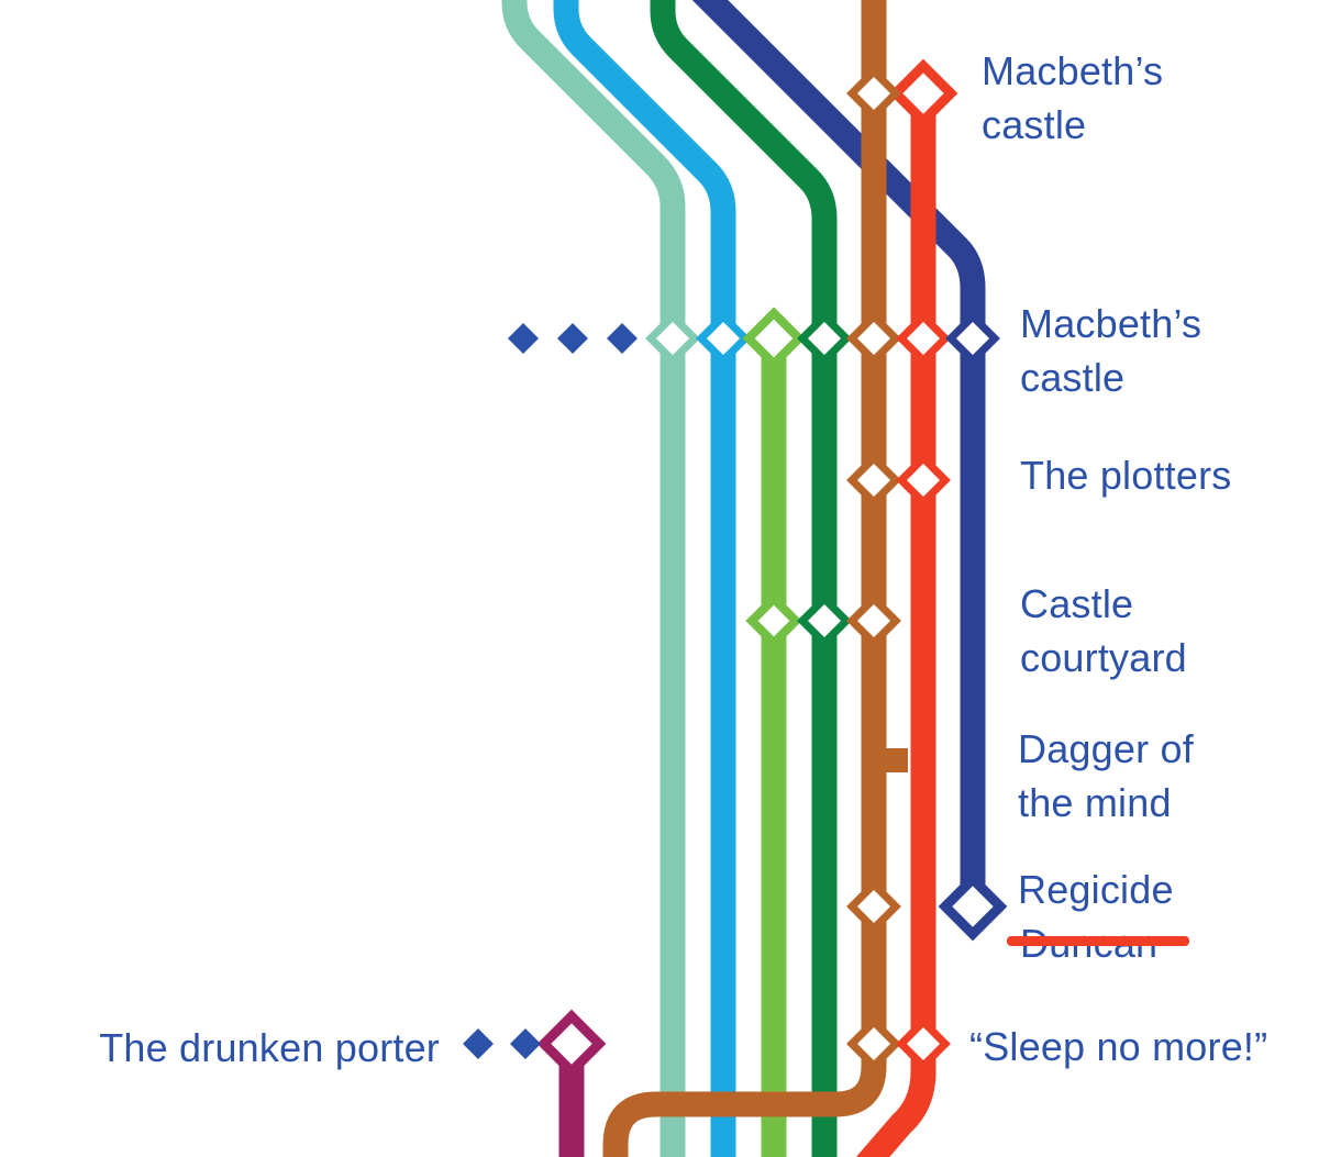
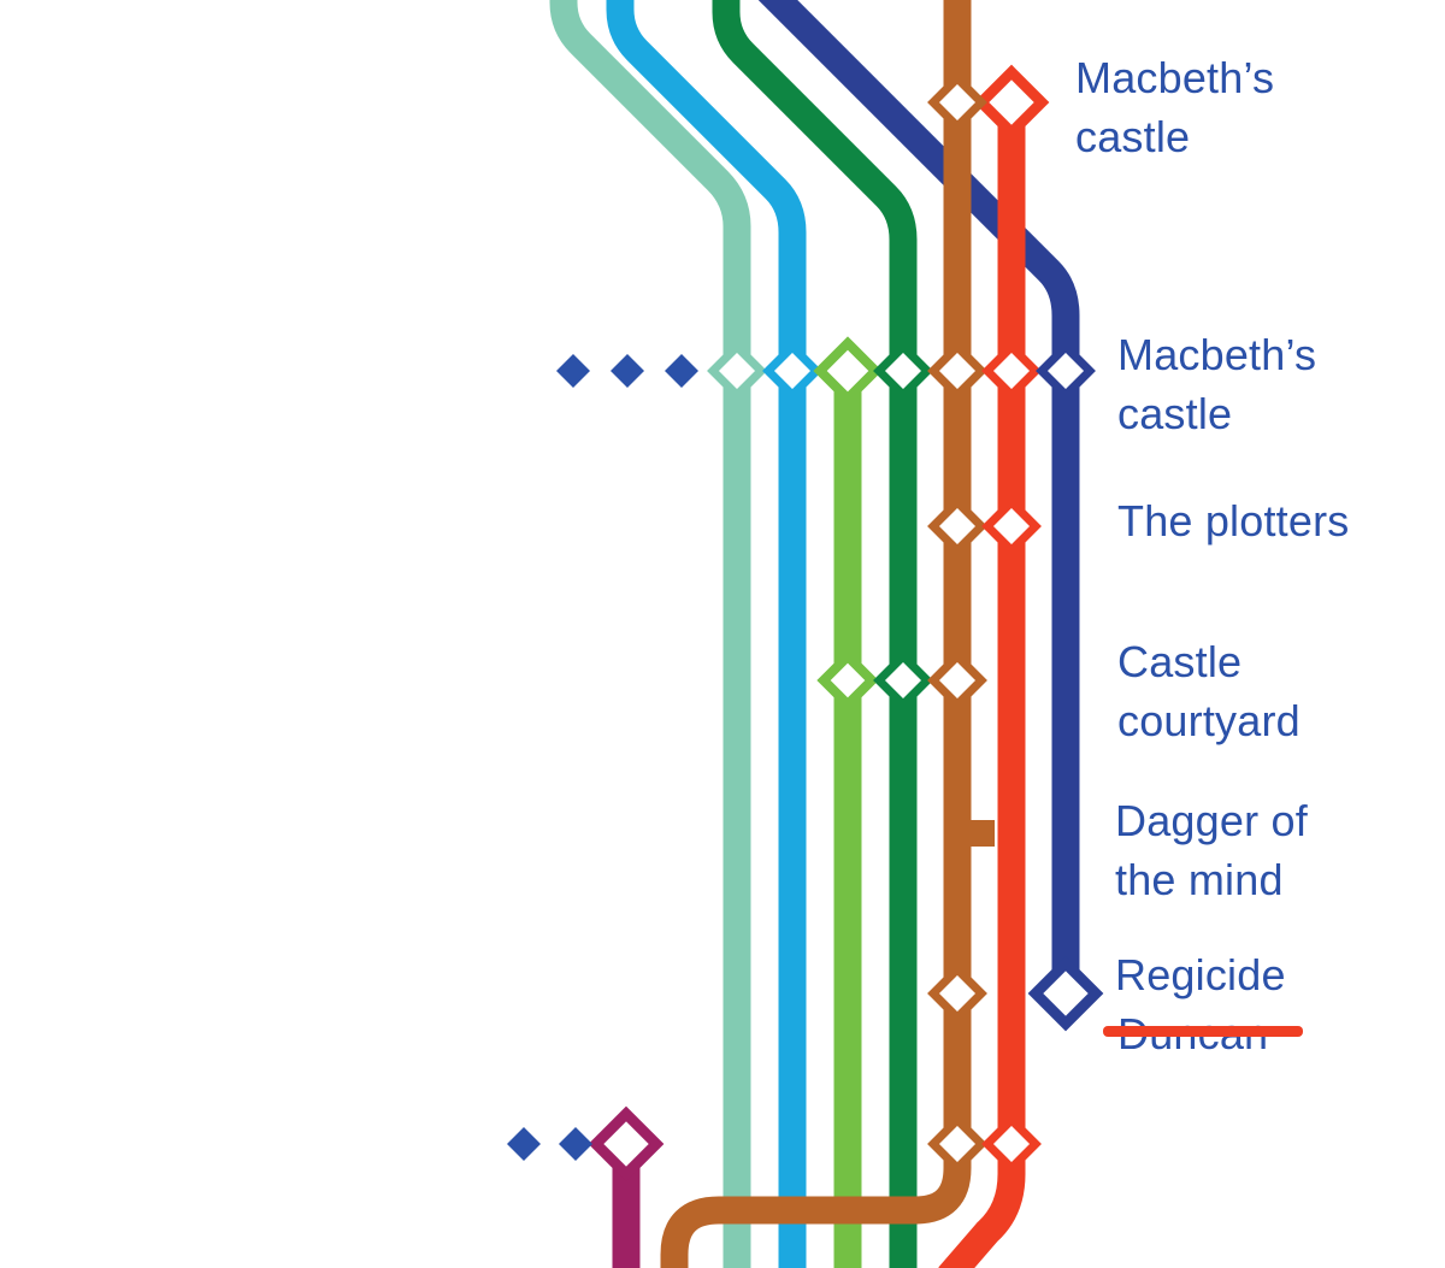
  Macbeth’s
  castle
  Macbeth’s
  castle
  The plotters
  Castle
  courtyard
  Dagger of
  the mind
  Regicide
- “Sleep no more!”
- The drunken porter
